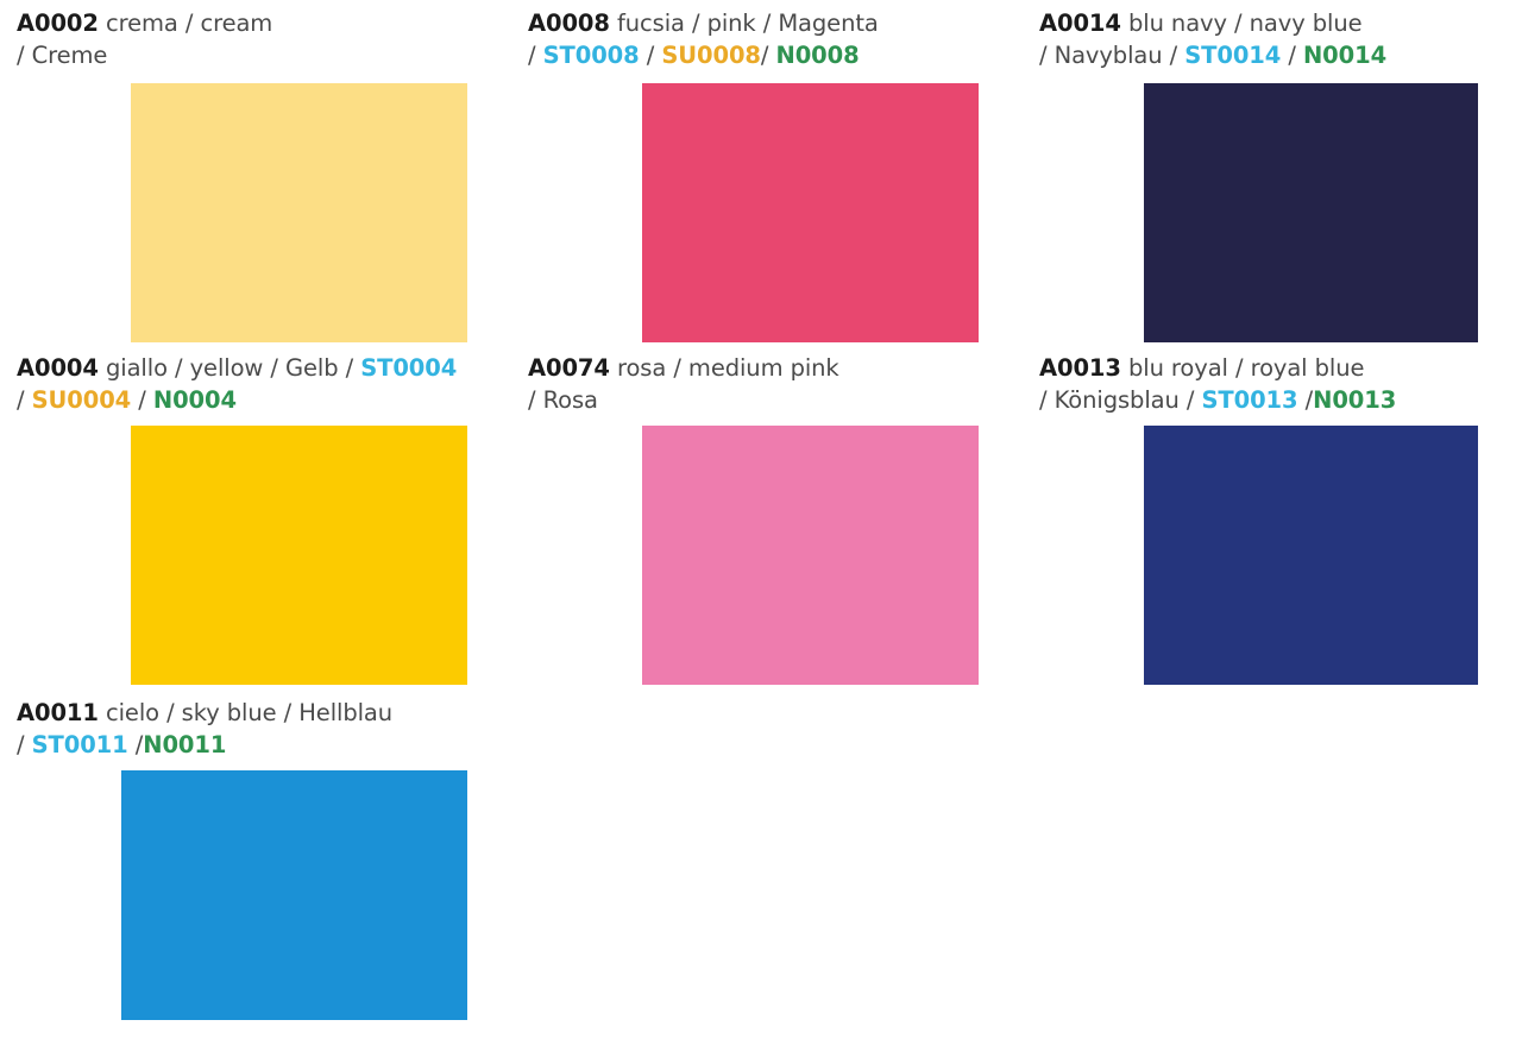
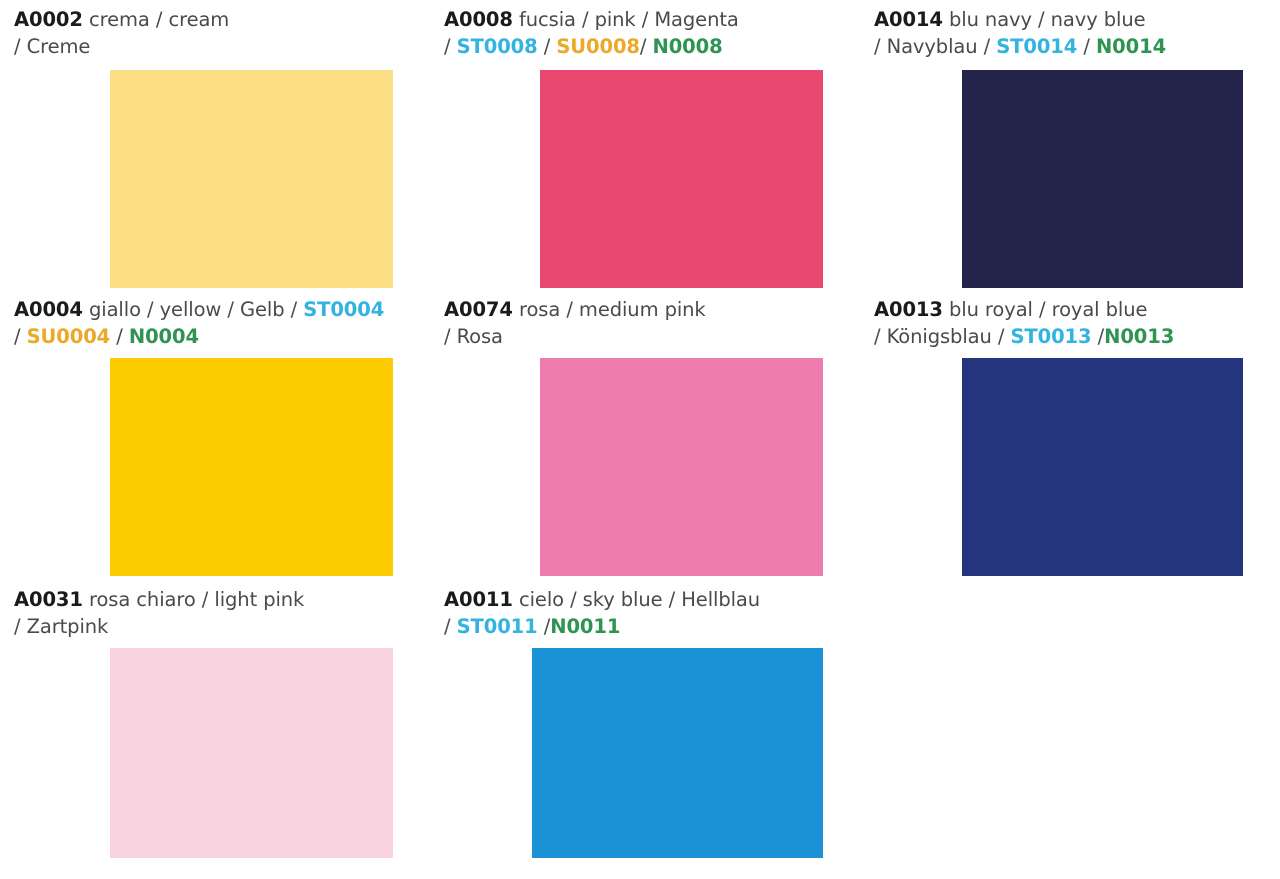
  A0002 crema / cream
  / Creme
  A0008 fucsia / pink / Magenta
  / ST0008 / SU0008/ N0008
  A0014 blu navy / navy blue
  / Navyblau / ST0014 / N0014
  A0004 giallo / yellow / Gelb / ST0004
  / SU0004 / N0004
  A0074 rosa / medium pink
  / Rosa
  A0013 blu royal / royal blue
  / Königsblau / ST0013 /N0013
+ A0031 rosa chiaro / light pink
+ / Zartpink
  A0011 cielo / sky blue / Hellblau
  / ST0011 /N0011
